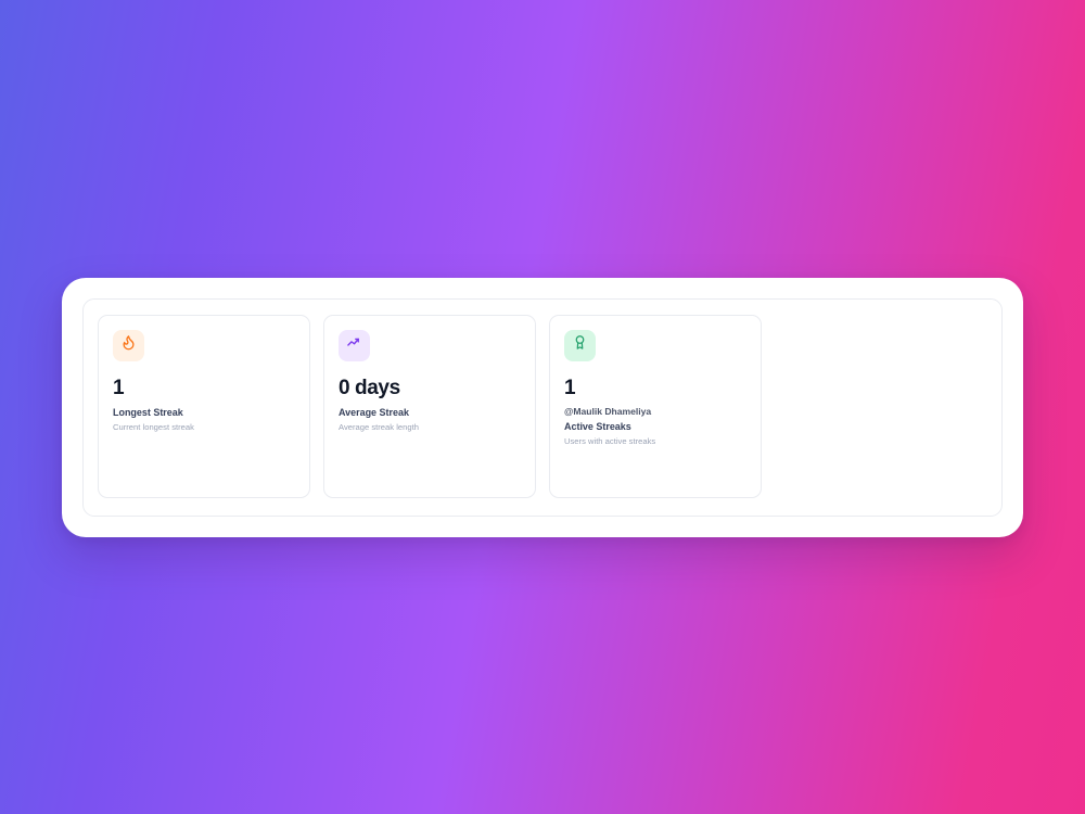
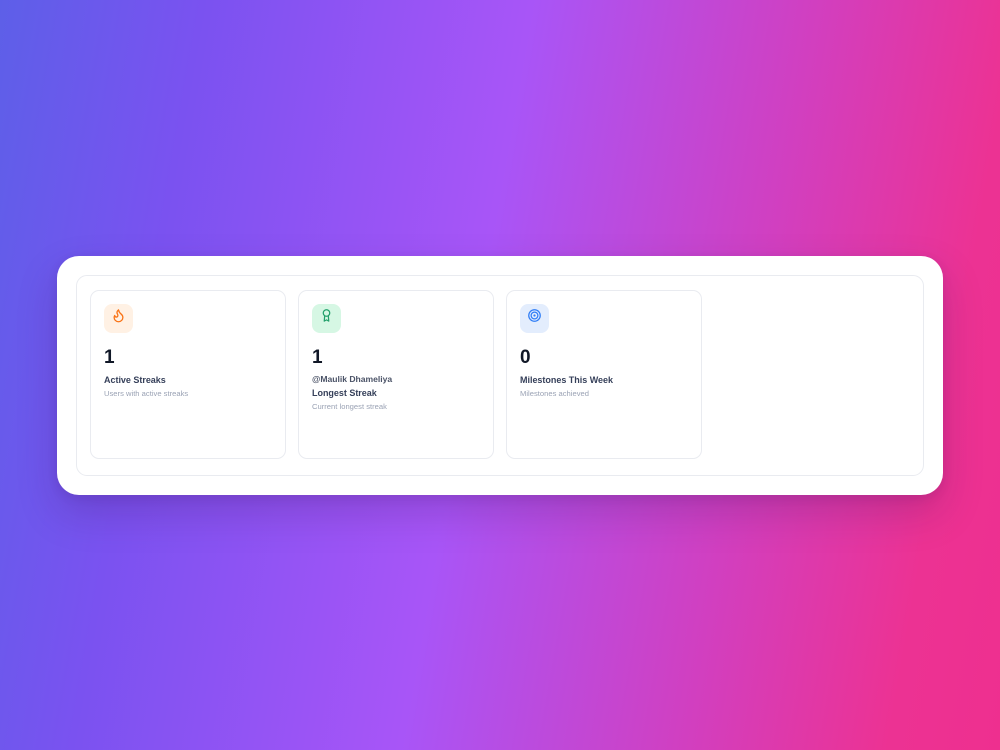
  1
- Longest Streak
+ Active Streaks
- Current longest streak
+ Users with active streaks
- 0 days
- Average Streak
- Average streak length
  1
  @Maulik Dhameliya
- Active Streaks
+ Longest Streak
- Users with active streaks
+ Current longest streak
+ 0
+ Milestones This Week
+ Milestones achieved
